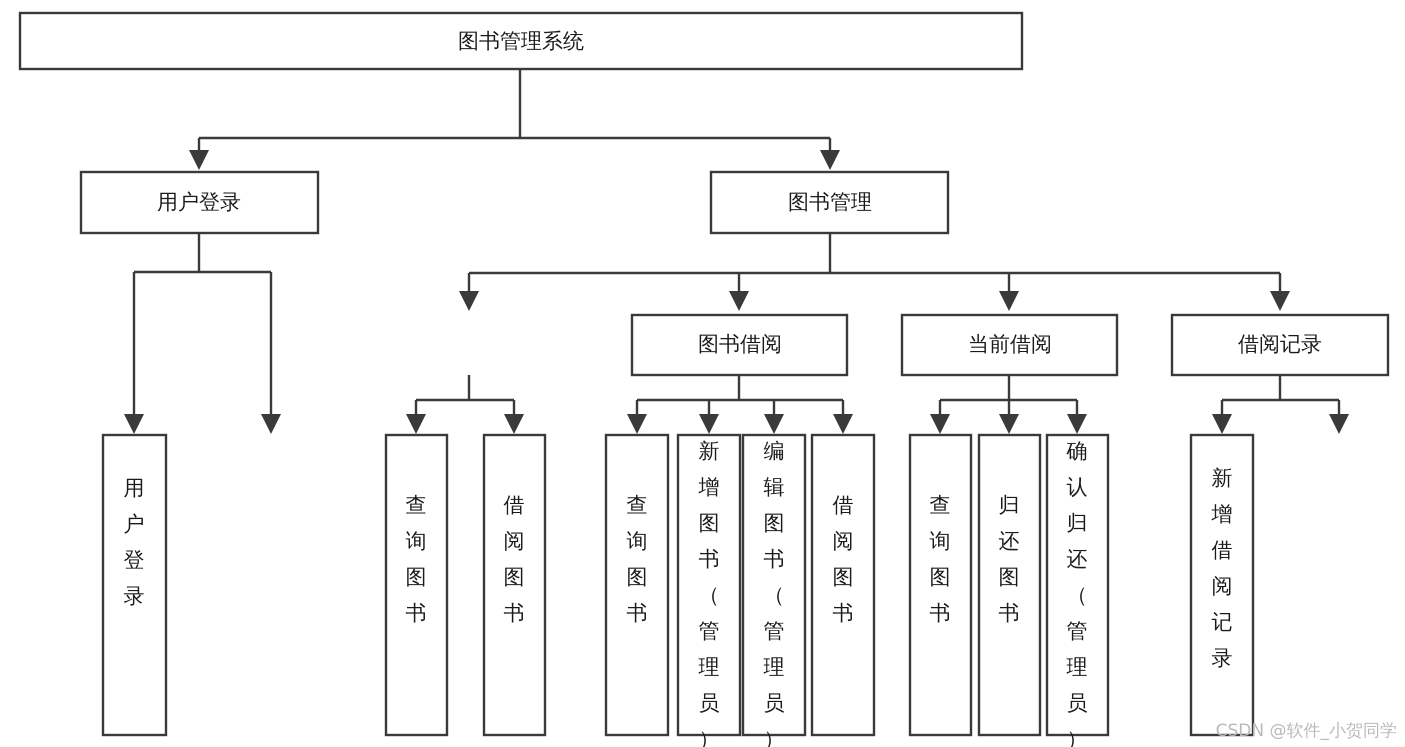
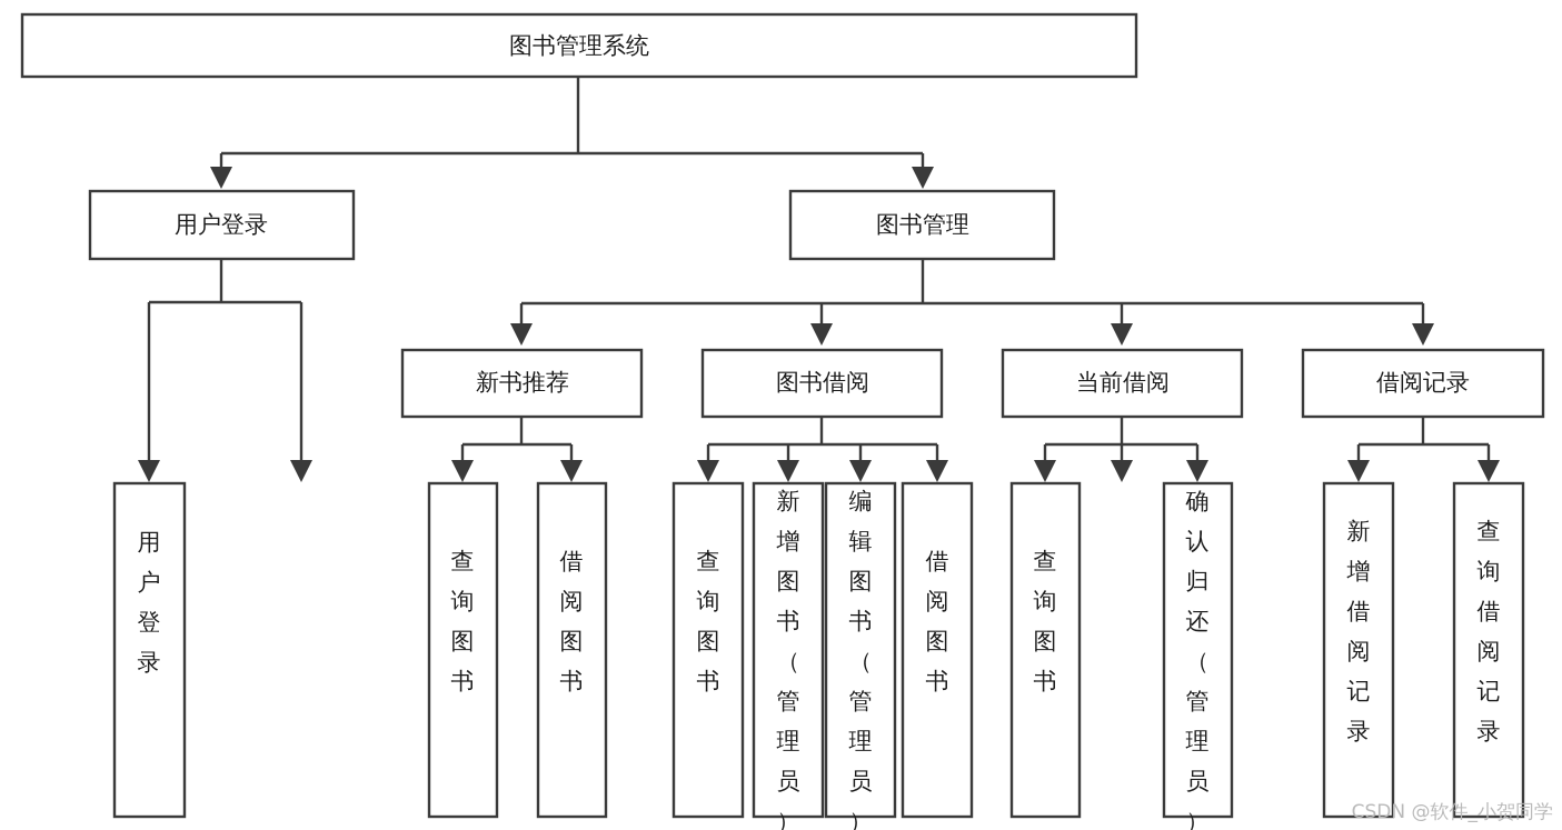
  图书管理系统
  用户登录
  图书管理
+ 新书推荐
  图书借阅
  当前借阅
  借阅记录
  用户登录
  查询图书
  借阅图书
  查询图书
  新增图书（管理员）
  编辑图书（管理员）
  借阅图书
  查询图书
- 归还图书
  确认归还（管理员）
  新增借阅记录
+ 查询借阅记录
  CSDN @软件_小贺同学
